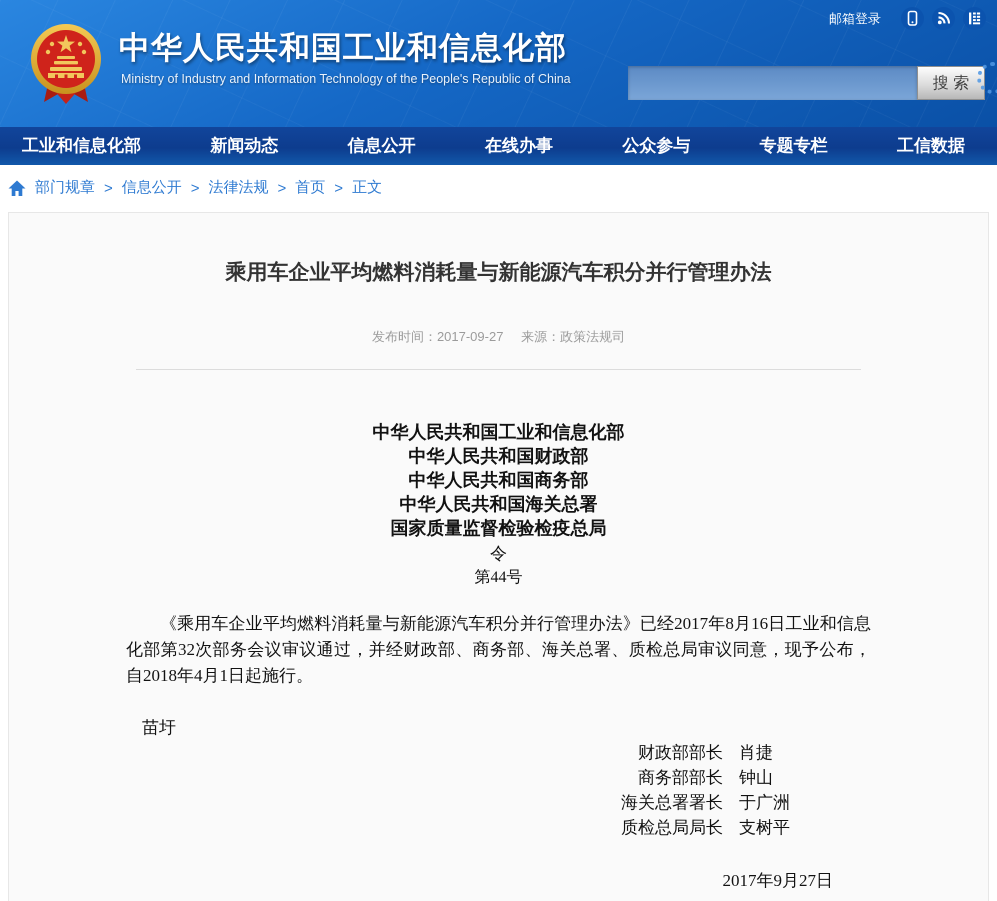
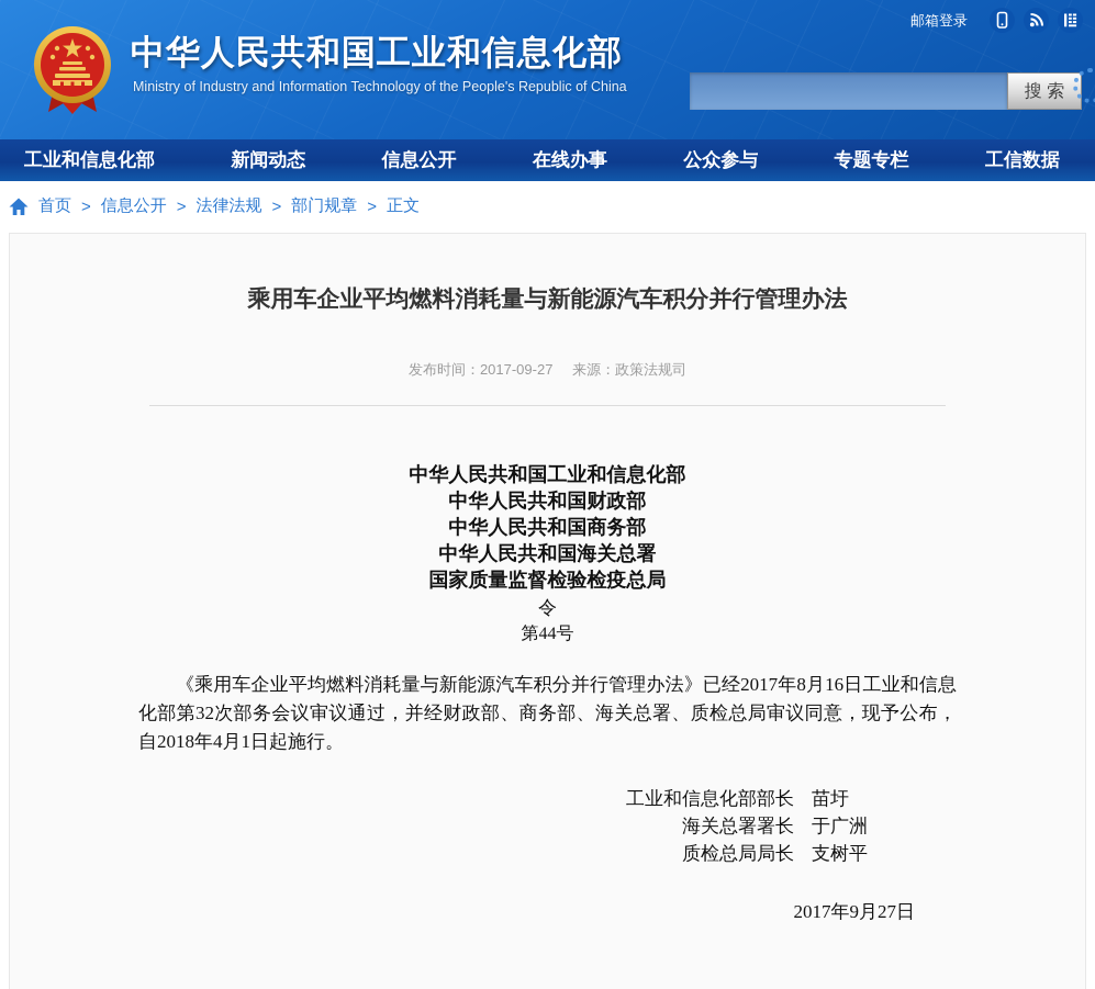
  中华人民共和国工业和信息化部
  Ministry of Industry and Information Technology of the People's Republic of China
  邮箱登录
  搜 索
  工业和信息化部
  新闻动态
  信息公开
  在线办事
  公众参与
  专题专栏
  工信数据
- 部门规章
+ 首页
  >
  信息公开
  >
  法律法规
  >
- 首页
+ 部门规章
  >
  正文
  乘用车企业平均燃料消耗量与新能源汽车积分并行管理办法
  发布时间：2017-09-27 来源：政策法规司
  中华人民共和国工业和信息化部
  中华人民共和国财政部
  中华人民共和国商务部
  中华人民共和国海关总署
  国家质量监督检验检疫总局
  令
  第44号
  《乘用车企业平均燃料消耗量与新能源汽车积分并行管理办法》已经2017年8月16日工业和信息化部第32次部务会议审议通过，并经财政部、商务部、海关总署、质检总局审议同意，现予公布，自2018年4月1日起施行。
+ 工业和信息化部部长
  苗圩
- 财政部部长
- 肖捷
- 商务部部长
- 钟山
  海关总署署长
  于广洲
  质检总局局长
  支树平
  2017年9月27日
